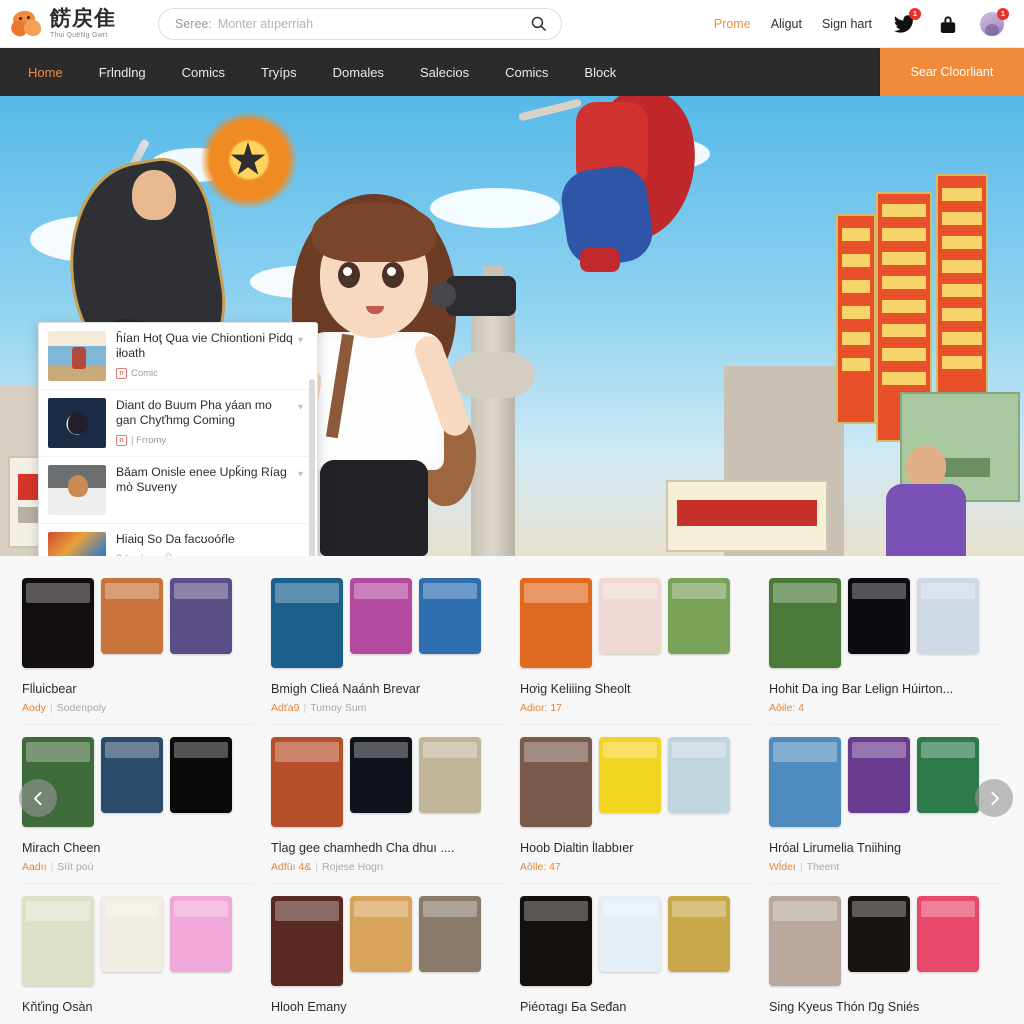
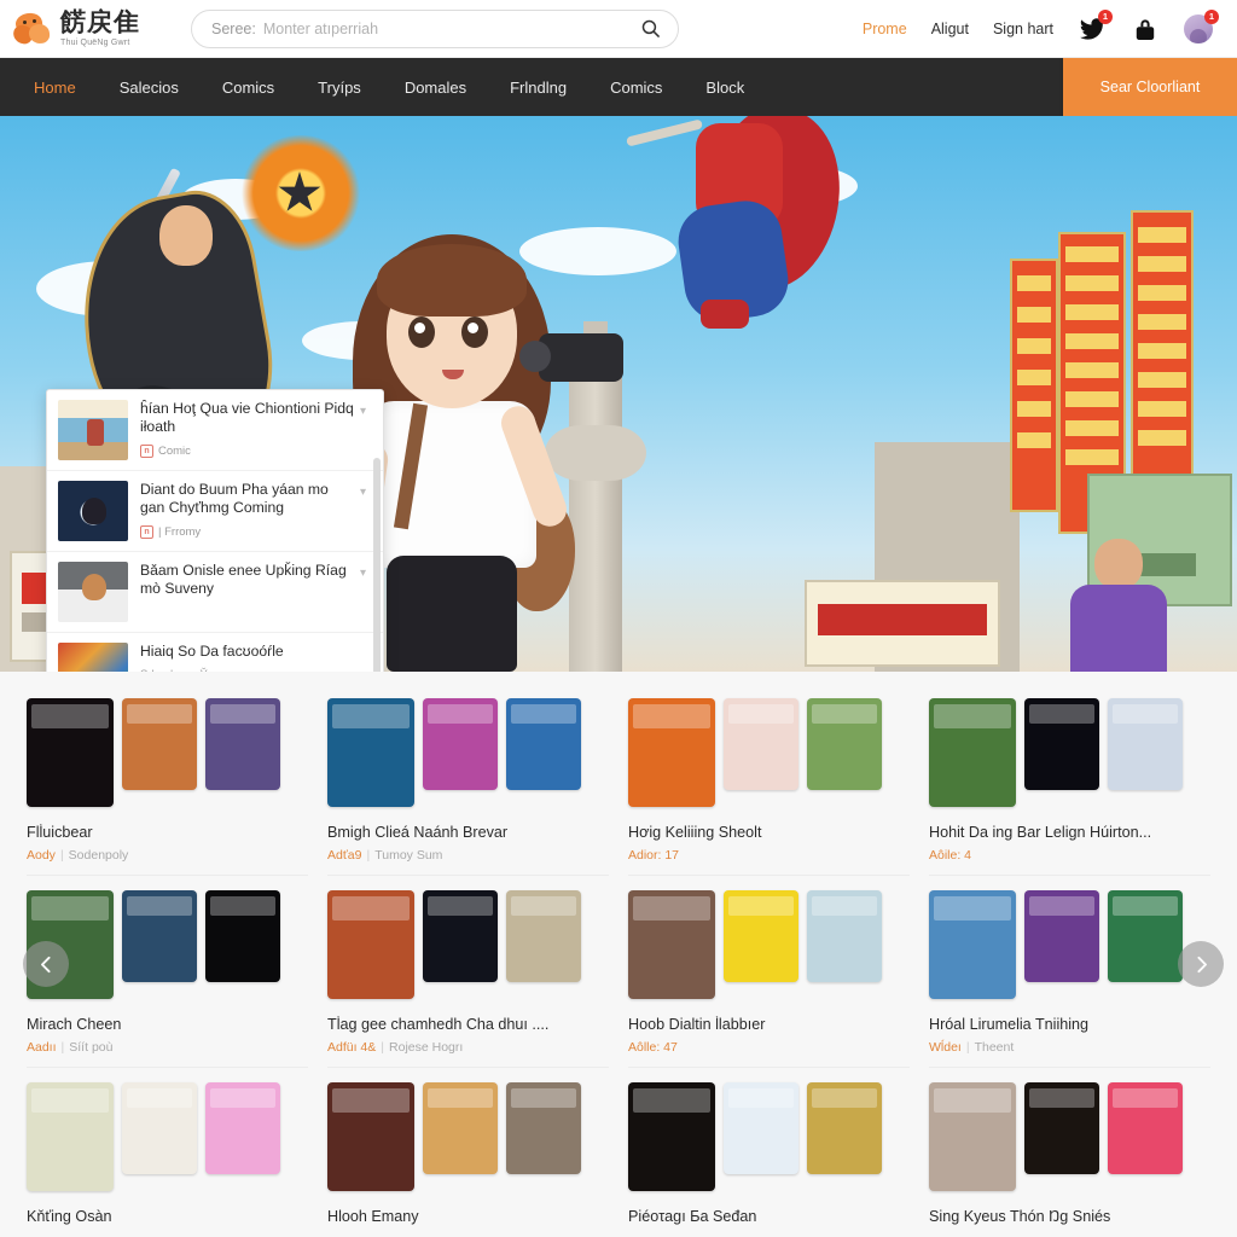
  餝戻隹
  Seree:
  Monter atıperriah
  Prome
  Aligut
  Sign hart
  1
  1
  Home
- Frlndlng
+ Salecios
  Comics
  Tryíps
  Domales
- Salecios
+ Frlndlng
  Comics
  Block
  Sear Cloorliant
  ĥían Hoţ Qua vie Chiontioni Pidq iłoath
  Comic
  ▾
  Diant do Buum Pha yáan mo gan Chyťhmg Coming
  | Frromy
  ▾
  Bǎam Onisle enee Upǩing Ríag mò Suveny
  ▾
  Hiaiq So Da facʊoóŕle
  Flĺuicbear
  Aody | Sodenpoly
  Bmigh Clieá Naánh Brevar
  Adťa9 Tumoy Sum
  Hơig Keliiing Sheolt
  Adior: 17
  Hohit Da ing Bar Lelign Húirton...
  Aôile: 4
  Mirach Cheen
  Aadıı Síít poù
  Tĺag gee chamhedh Cha dhuı ....
  Adfüı 4& | Rojese Hogrı
  Hoob Dialtin ĺlabbıer
  Aôlle: 47
  Hróal Lirumelia Tniihing
  Wĺdeı | Theent
  Kňťing Osàn
  Hlooh Emany
  Piéoτagı Ƃa Seđan
  Sing Kyeus Thón Ŋg Sniés
